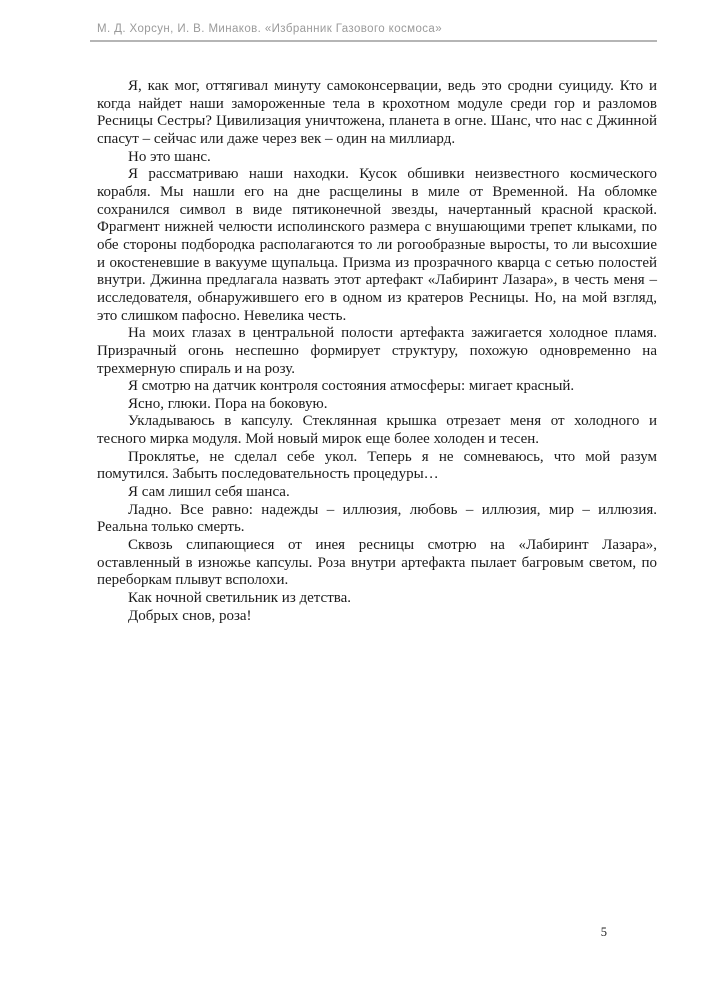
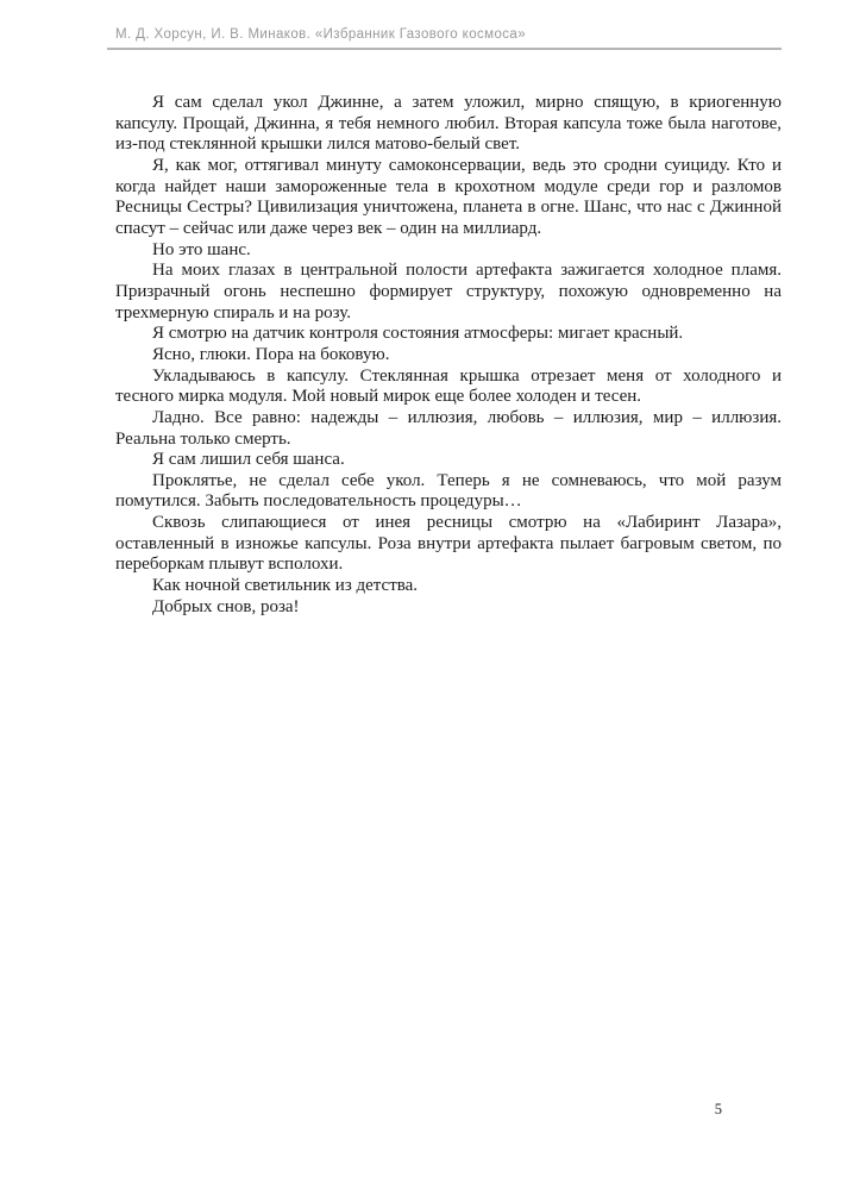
  М. Д. Хорсун, И. В. Минаков. «Избранник Газового космоса»
+ Я сам сделал укол Джинне, а затем уложил, мирно спящую, в криогенную капсулу. Прощай, Джинна, я тебя немного любил. Вторая капсула тоже была наготове, из-под стек­лянной крышки лился матово-белый свет.
  Я, как мог, оттягивал минуту самоконсервации, ведь это сродни суициду. Кто и когда найдет наши замороженные тела в крохотном модуле среди гор и разломов Ресницы Сестры? Цивилизация уничтожена, планета в огне. Шанс, что нас с Джинной спасут – сейчас или даже через век – один на миллиард.
  Но это шанс.
- Я рассматриваю наши находки. Кусок обшивки неизвестного космического корабля. Мы нашли его на дне расщелины в миле от Временной. На обломке сохранился символ в виде пятиконечной звезды, начертанный красной краской. Фрагмент нижней челюсти испо­линского размера с внушающими трепет клыками, по обе стороны подбородка располага­ются то ли рогообразные выросты, то ли высохшие и окостеневшие в вакууме щупальца. Призма из прозрачного кварца с сетью полостей внутри. Джинна предлагала назвать этот артефакт «Лабиринт Лазара», в честь меня – исследователя, обнаружившего его в одном из кратеров Ресницы. Но, на мой взгляд, это слишком пафосно. Невелика честь.
  На моих глазах в центральной полости артефакта зажигается холодное пламя. При­зрачный огонь неспешно формирует структуру, похожую одновременно на трехмерную спи­раль и на розу.
  Я смотрю на датчик контроля состояния атмосферы: мигает красный.
  Ясно, глюки. Пора на боковую.
  Укладываюсь в капсулу. Стеклянная крышка отрезает меня от холодного и тесного мирка модуля. Мой новый мирок еще более холоден и тесен.
- Проклятье, не сделал себе укол. Теперь я не сомневаюсь, что мой разум помутился. Забыть последовательность процедуры…
+ Ладно. Все равно: надежды – иллюзия, любовь – иллюзия, мир – иллюзия. Реальна только смерть.
  Я сам лишил себя шанса.
- Ладно. Все равно: надежды – иллюзия, любовь – иллюзия, мир – иллюзия. Реальна только смерть.
+ Проклятье, не сделал себе укол. Теперь я не сомневаюсь, что мой разум помутился. Забыть последовательность процедуры…
  Сквозь слипающиеся от инея ресницы смотрю на «Лабиринт Лазара», оставленный в изножье капсулы. Роза внутри артефакта пылает багровым светом, по переборкам плывут всполохи.
  Как ночной светильник из детства.
  Добрых снов, роза!
  5
